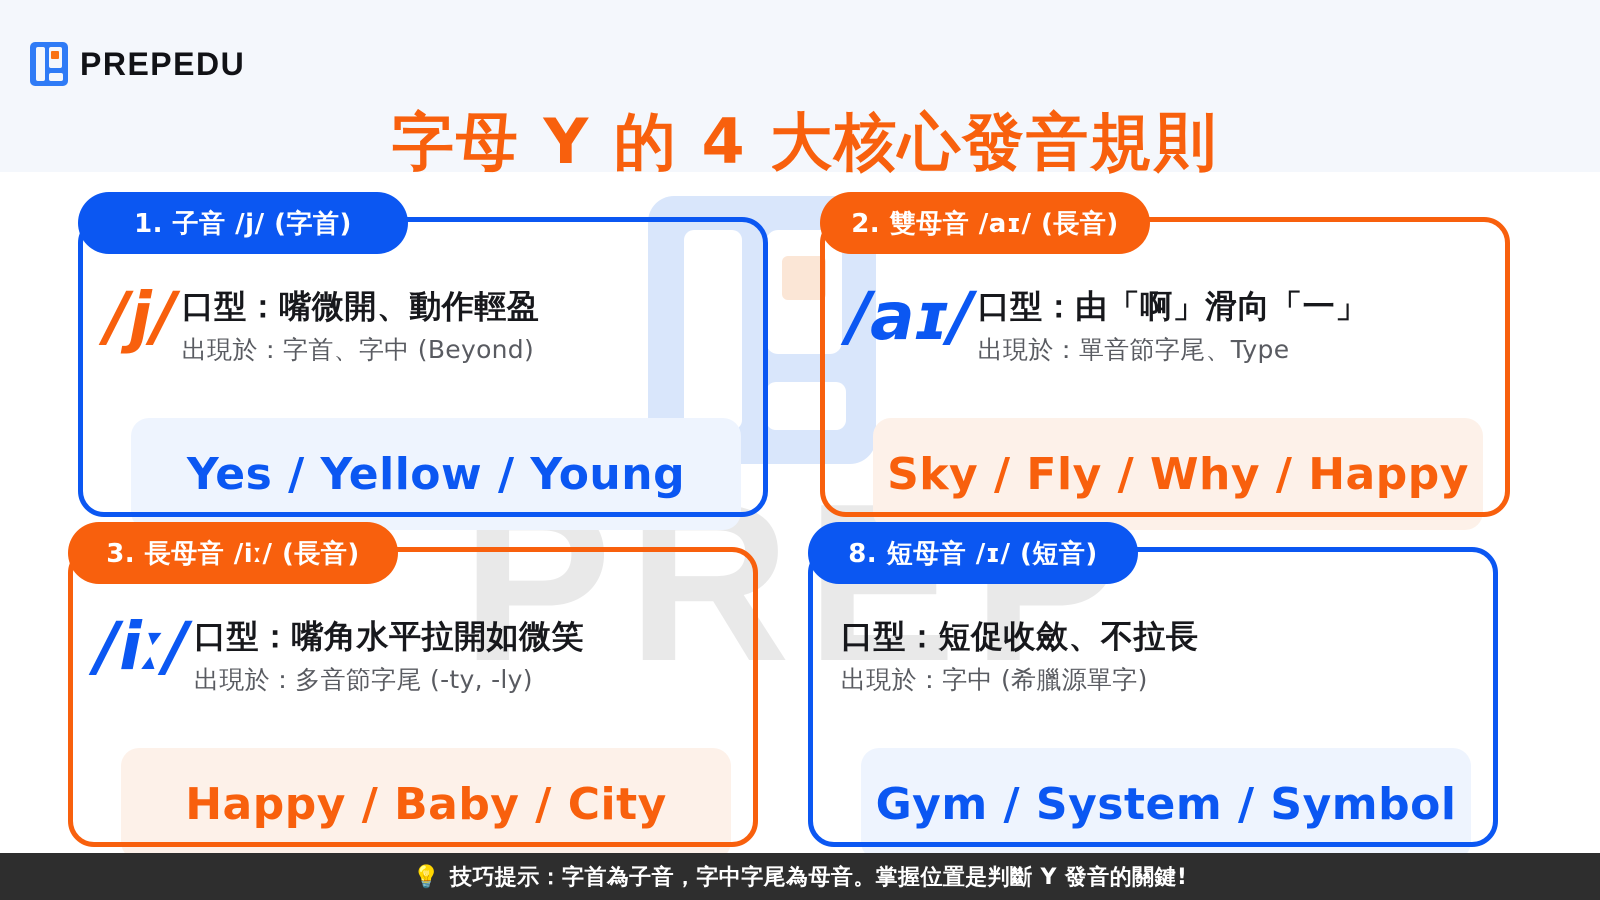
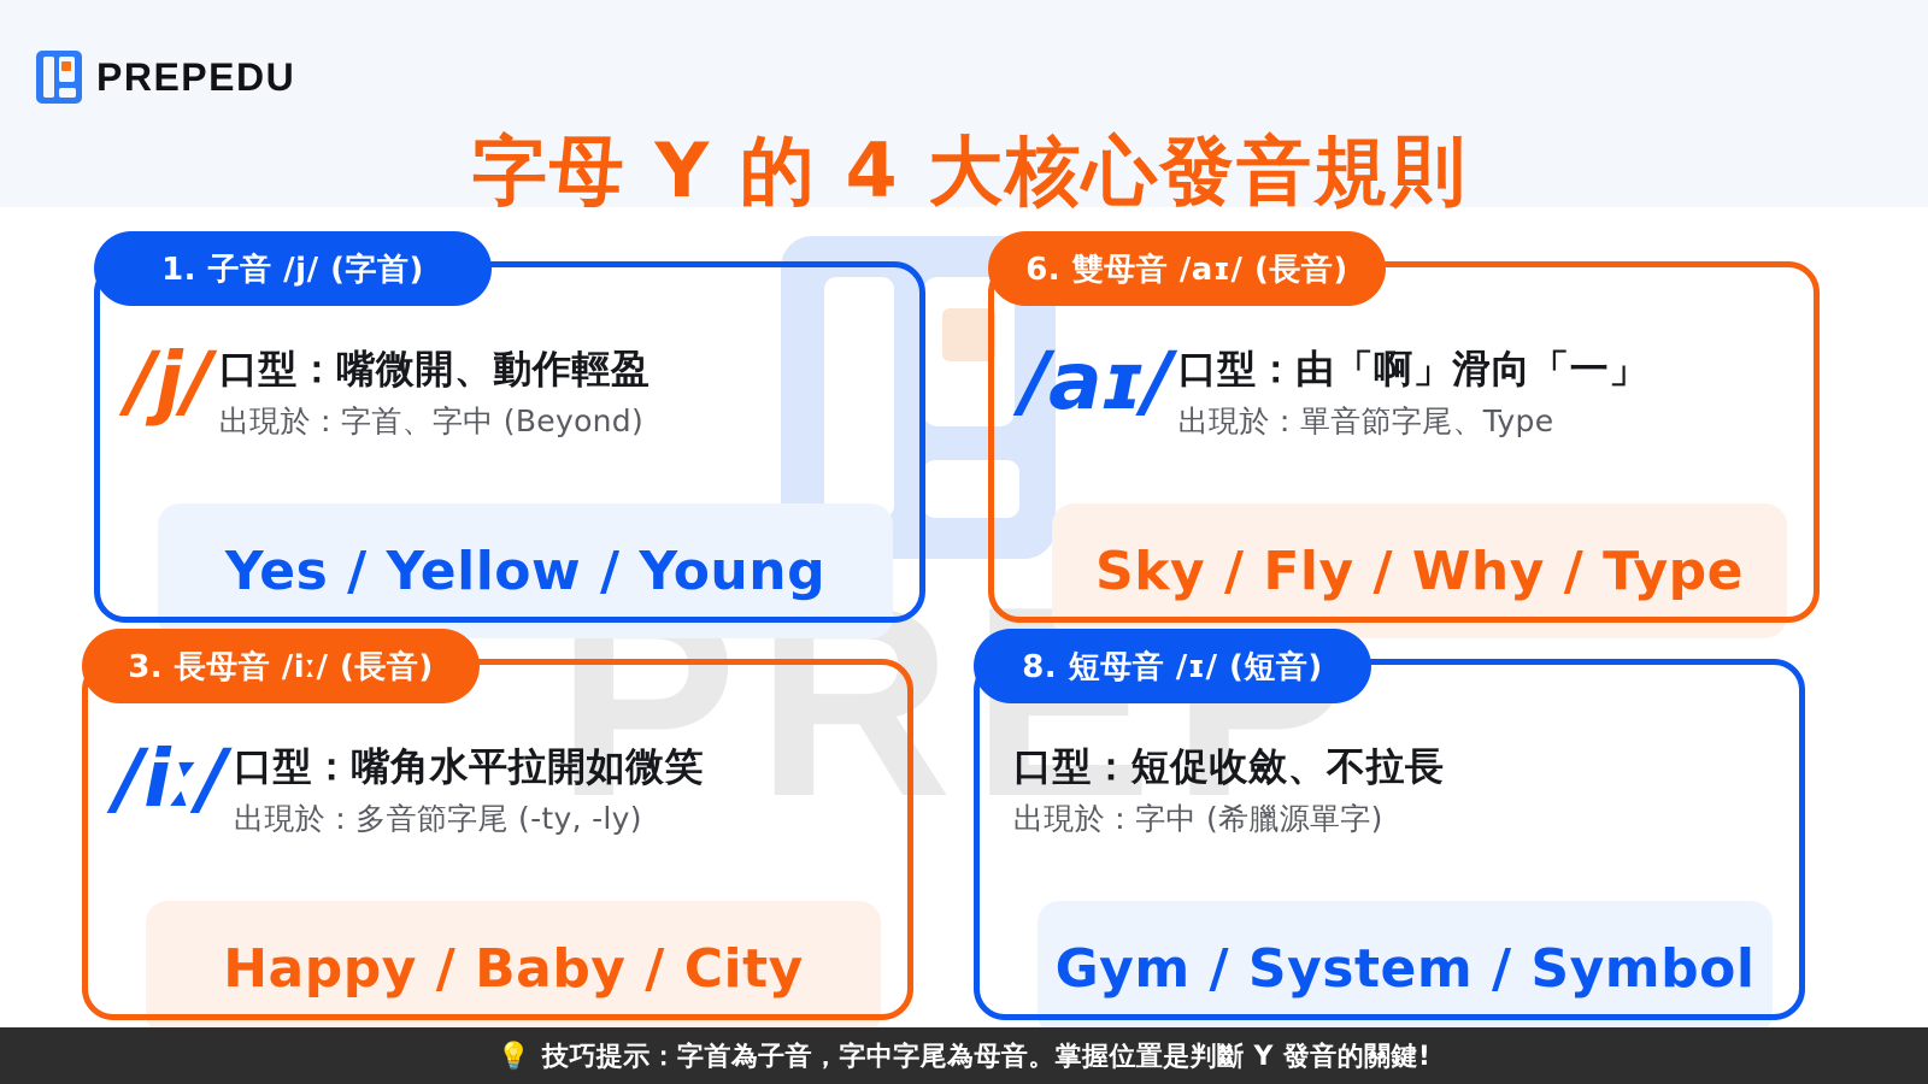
  PREPEDU
  字母 Y 的 4 大核心發音規則
  1. 子音 /j/ (字首)
  /j/
  口型：嘴微開、動作輕盈
  出現於：字首、字中 (Beyond)
  Yes / Yellow / Young
- 2. 雙母音 /aɪ/ (長音)
+ 6. 雙母音 /aɪ/ (長音)
  /aɪ/
  口型：由「啊」滑向「一」
  出現於：單音節字尾、Type
- Sky / Fly / Why / Happy
+ Sky / Fly / Why / Type
  3. 長母音 /iː/ (長音)
  /iː/
  口型：嘴角水平拉開如微笑
  出現於：多音節字尾 (-ty, -ly)
  Happy / Baby / City
  8. 短母音 /ɪ/ (短音)
  口型：短促收斂、不拉長
  出現於：字中 (希臘源單字)
  Gym / System / Symbol
  💡
  技巧提示：字首為子音，字中字尾為母音。掌握位置是判斷 Y 發音的關鍵!
